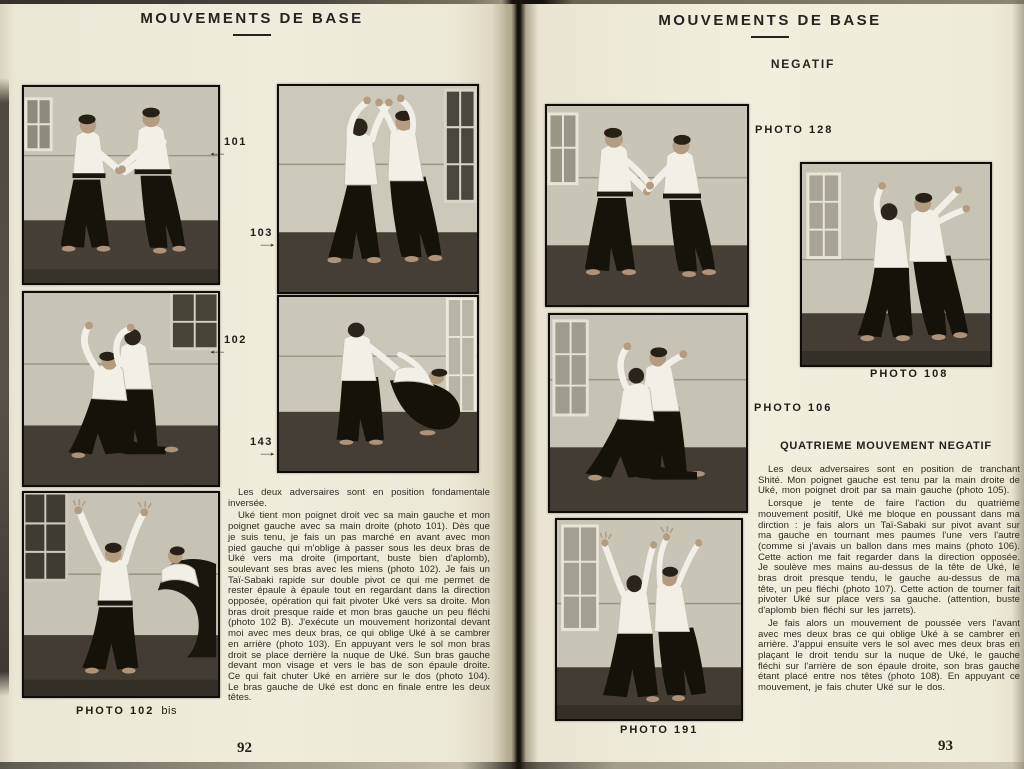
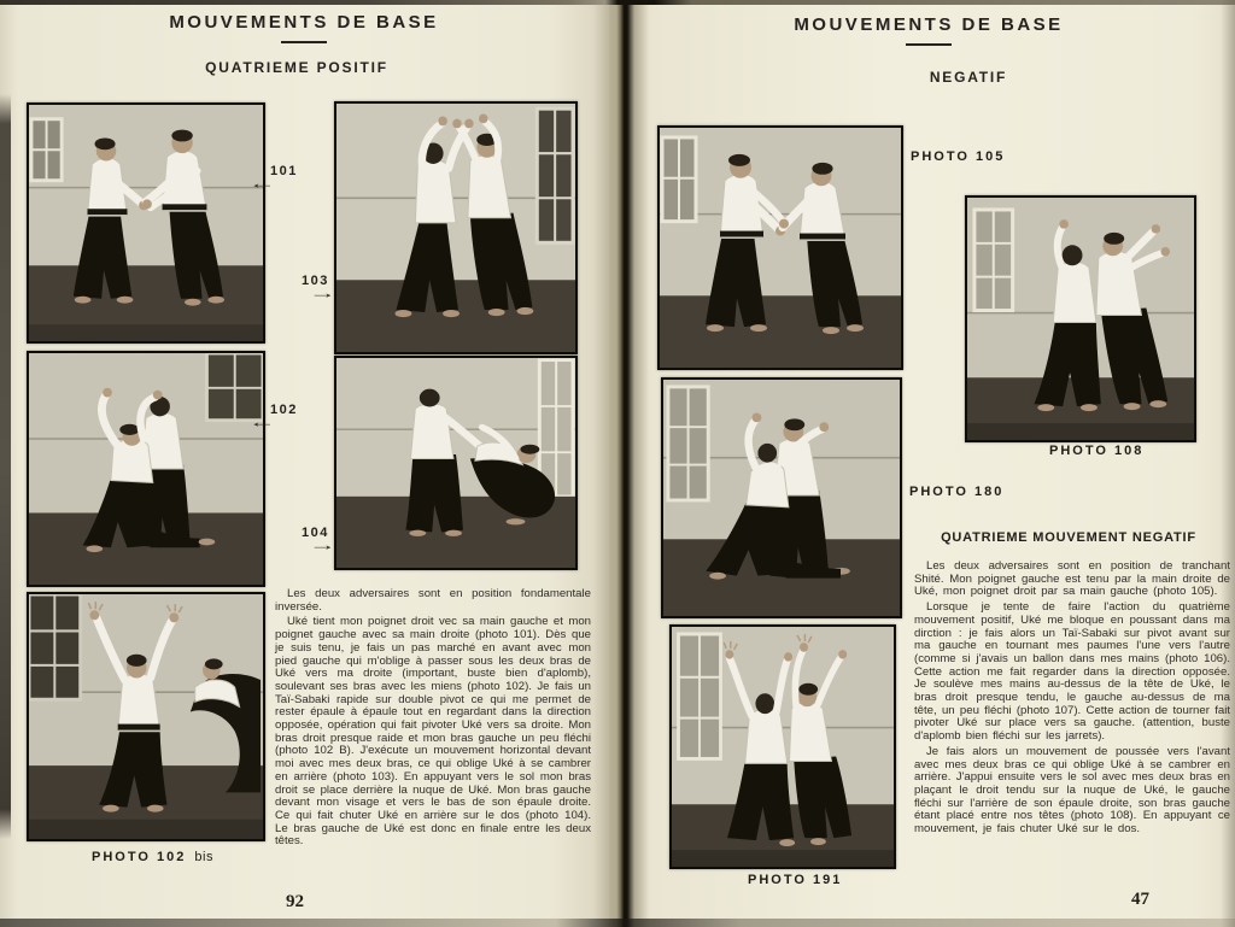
  MOUVEMENTS DE BASE
+ QUATRIEME POSITIF
  101
  103
  102
- 143
+ 104
  PHOTO 102 bis
  Les deux adversaires sont en position fondamentale inversée.
- Uké tient mon poignet droit vec sa main gauche et mon poignet gauche avec sa main droite (photo 101). Dès que je suis tenu, je fais un pas marché en avant avec mon pied gauche qui m'oblige à passer sous les deux bras de Uké vers ma droite (important, buste bien d'aplomb), soulevant ses bras avec les miens (photo 102). Je fais un Taï-Sabaki rapide sur double pivot ce qui me permet de rester épaule à épaule tout en regardant dans la direction opposée, opération qui fait pivoter Uké vers sa droite. Mon bras droit presque raide et mon bras gauche un peu fléchi (photo 102 B). J'exécute un mouvement horizontal devant moi avec mes deux bras, ce qui oblige Uké à se cambrer en arrière (photo 103). En appuyant vers le sol mon bras droit se place derrière la nuque de Uké. Sun bras gauche devant mon visage et vers le bas de son épaule droite. Ce qui fait chuter Uké en arrière sur le dos (photo 104). Le bras gauche de Uké est donc en finale entre les deux têtes.
+ Uké tient mon poignet droit vec sa main gauche et mon poignet gauche avec sa main droite (photo 101). Dès que je suis tenu, je fais un pas marché en avant avec mon pied gauche qui m'oblige à passer sous les deux bras de Uké vers ma droite (important, buste bien d'aplomb), soulevant ses bras avec les miens (photo 102). Je fais un Taï-Sabaki rapide sur double pivot ce qui me permet de rester épaule à épaule tout en regardant dans la direction opposée, opération qui fait pivoter Uké vers sa droite. Mon bras droit presque raide et mon bras gauche un peu fléchi (photo 102 B). J'exécute un mouvement horizontal devant moi avec mes deux bras, ce qui oblige Uké à se cambrer en arrière (photo 103). En appuyant vers le sol mon bras droit se place derrière la nuque de Uké. Mon bras gauche devant mon visage et vers le bas de son épaule droite. Ce qui fait chuter Uké en arrière sur le dos (photo 104). Le bras gauche de Uké est donc en finale entre les deux têtes.
  92
  MOUVEMENTS DE BASE
  NEGATIF
- PHOTO 128
+ PHOTO 105
  PHOTO 108
- PHOTO 106
+ PHOTO 180
  PHOTO 191
  QUATRIEME MOUVEMENT NEGATIF
  Les deux adversaires sont en position de trancha Shité. Mon poignet gauche est tenu par la main droite Uké, mon poignet droit par sa main gauche (photo 105).
  Lorsque je tente de faire l'action du quatrièm mouvement positif, Uké me bloque en poussant dans m dirction : je fais alors un Taï-Sabaki sur pivot avant s ma gauche en tournant mes paumes l'une vers l'aut (comme si j'avais un ballon dans mes mains (photo 10 Cette action me fait regarder dans la direction opposé Je soulève mes mains au-dessus de la tête de Uké, bras droit presque tendu, le gauche au-dessus de m tête, un peu fléchi (photo 107). Cette action de tourner f pivoter Uké sur place vers sa gauche. (attention, bus d'aplomb bien fléchi sur les jarrets).
  Je fais alors un mouvement de poussée vers l'ava avec mes deux bras ce qui oblige Uké à se cambrer arrière. J'appui ensuite vers le sol avec mes deux bras plaçant le droit tendu sur la nuque de Uké, le gauc fléchi sur l'arrière de son épaule droite, son bras gauc étant placé entre nos têtes (photo 108). En appuyant mouvement, je fais chuter Uké sur le dos.
- 93
+ 47
